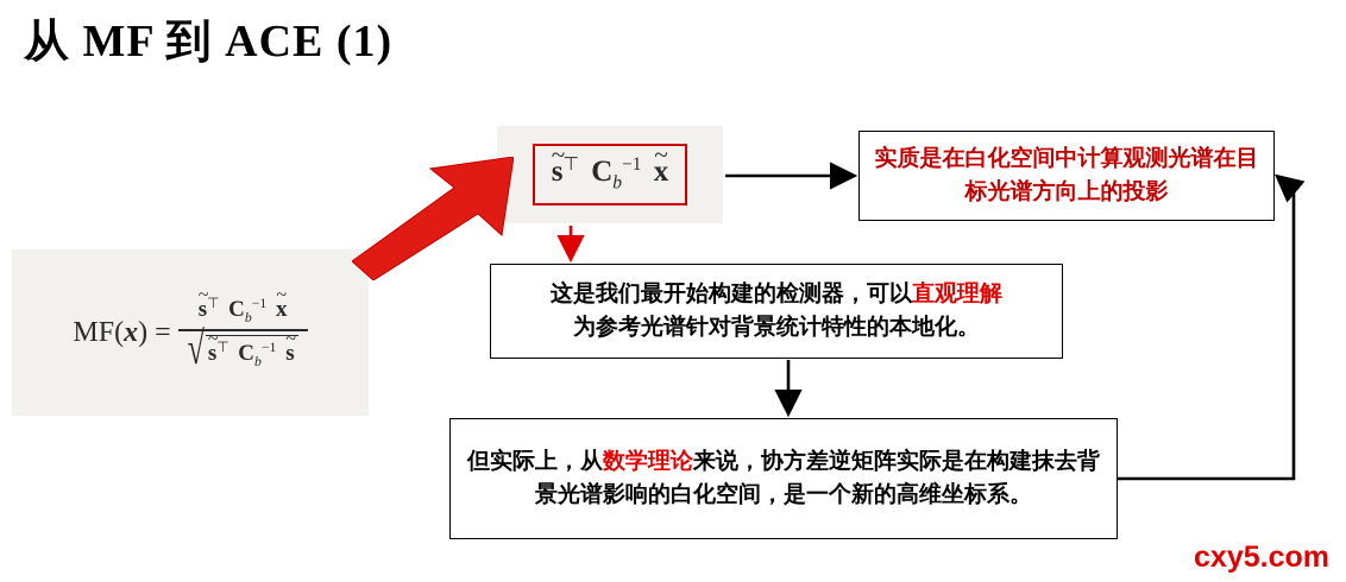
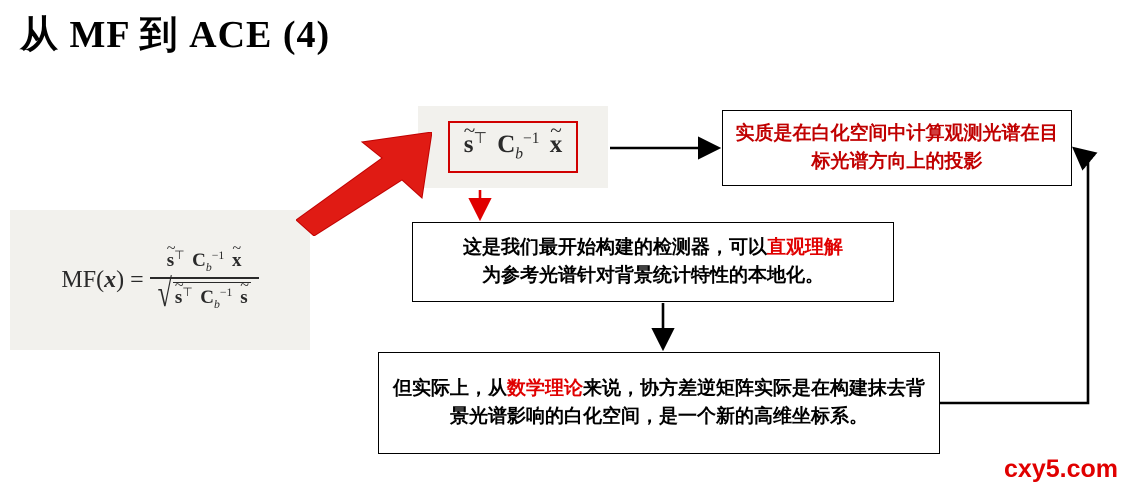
- 从 MF 到 ACE (1)
+ 从 MF 到 ACE (4)
  MF(x) =
  ~
  s⊤ Cb−1
  ~
  x
  √
  ~
  s⊤ Cb−1
  ~
  s
  ~
  s⊤ Cb−1
  ~
  x
  实质是在白化空间中计算观测光谱在目标光谱方向上的投影
  这是我们最开始构建的检测器，可以直观理解
  为参考光谱针对背景统计特性的本地化。
  但实际上，从数学理论来说，协方差逆矩阵实际是在构建抹去背景光谱影响的白化空间，是一个新的高维坐标系。
  cxy5.com
